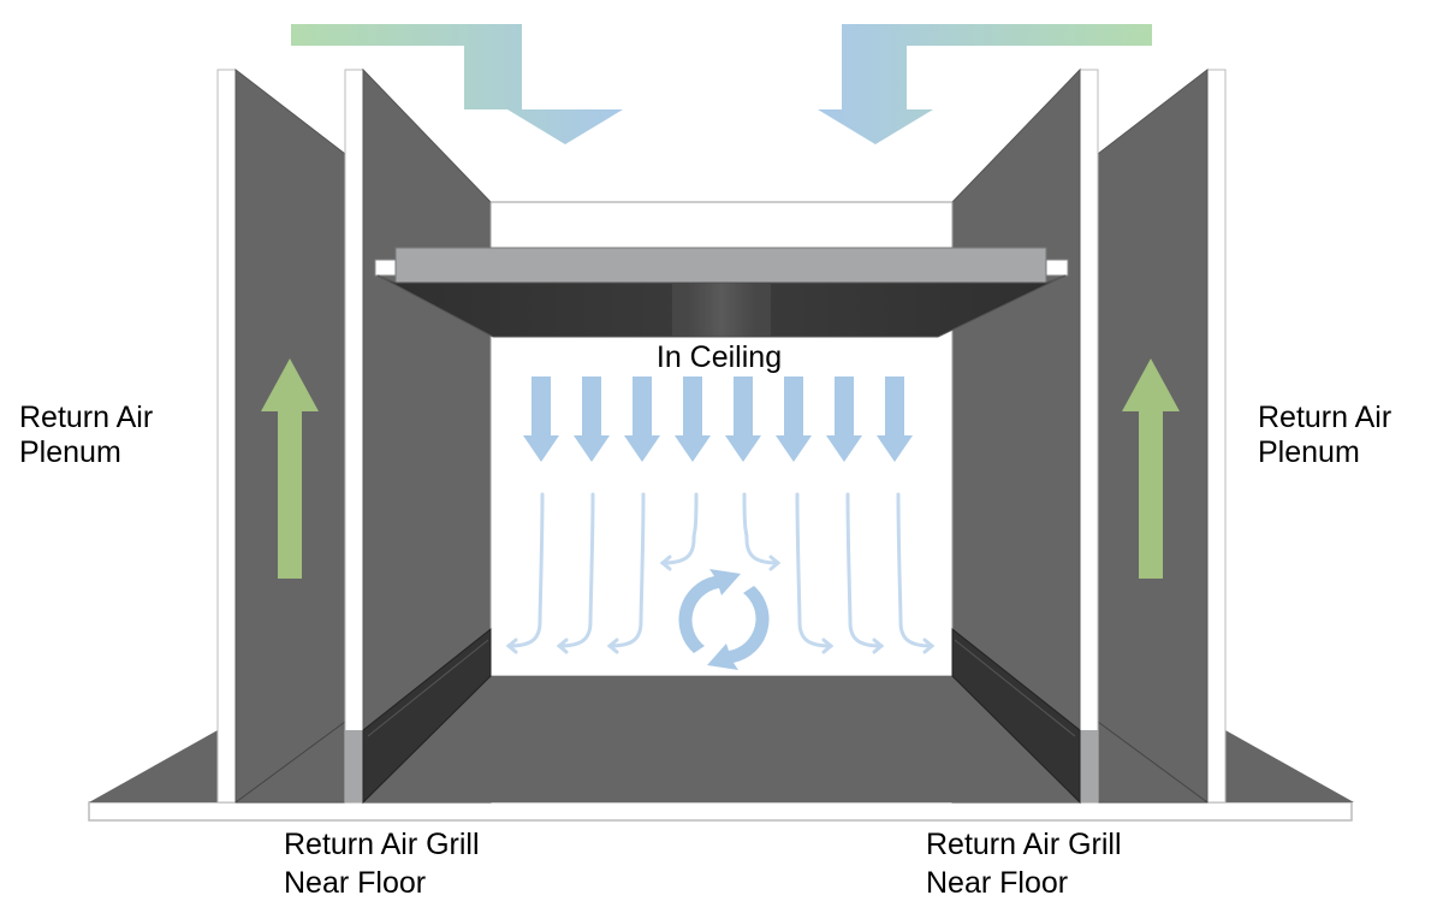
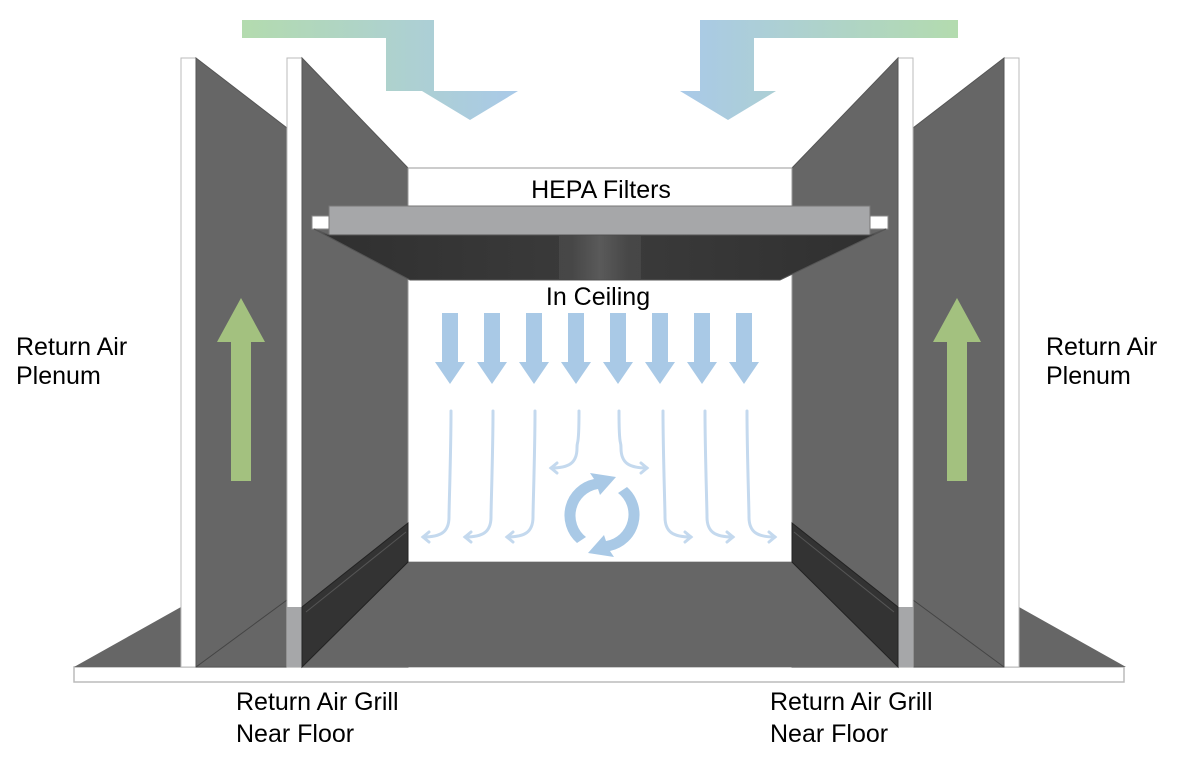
+ HEPA Filters
  In Ceiling
  Return Air
  Plenum
  Return Air
  Plenum
  Return Air Grill
  Near Floor
  Return Air Grill
  Near Floor
